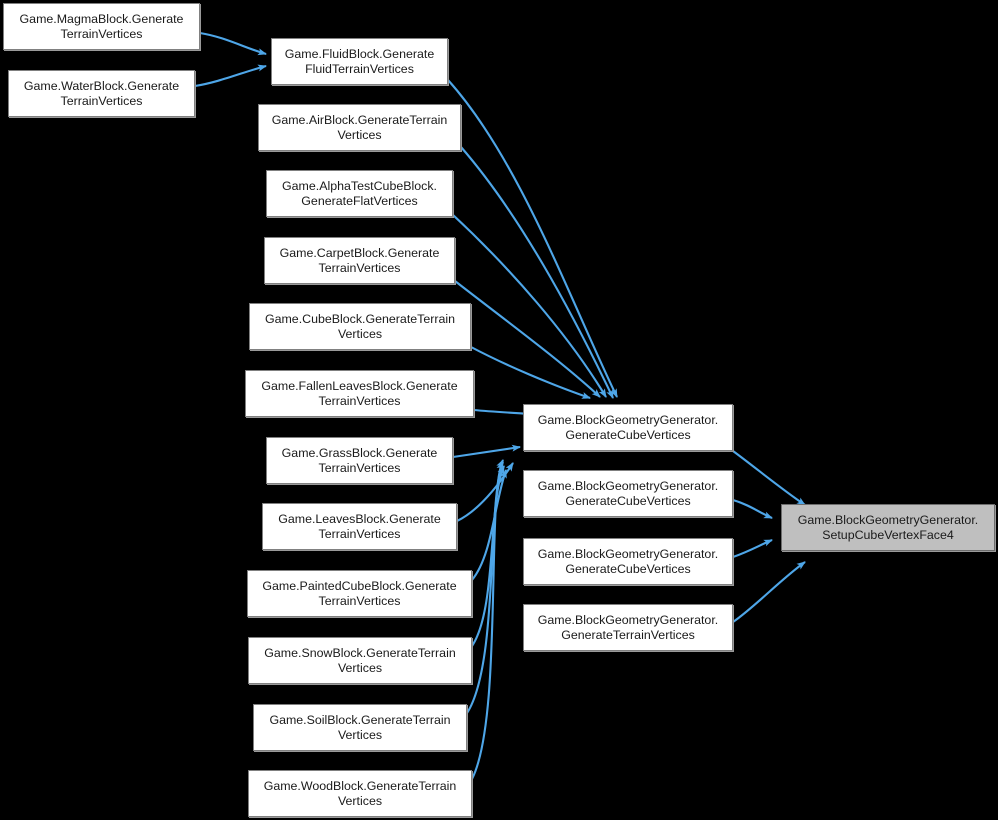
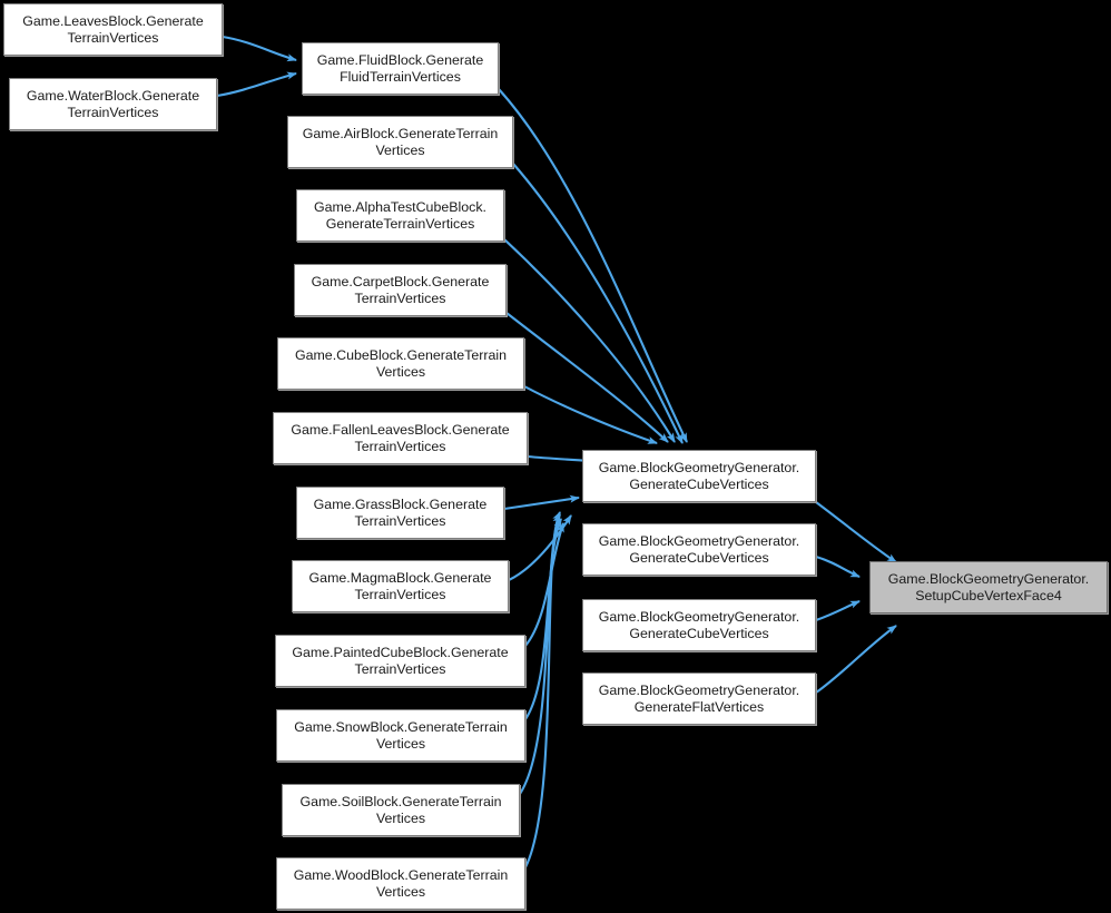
- Game.MagmaBlock.Generate
+ Game.LeavesBlock.Generate
  TerrainVertices
  Game.WaterBlock.Generate
  TerrainVertices
  Game.FluidBlock.Generate
  FluidTerrainVertices
  Game.AirBlock.GenerateTerrain
  Vertices
  Game.AlphaTestCubeBlock.
- GenerateFlatVertices
+ GenerateTerrainVertices
  Game.CarpetBlock.Generate
  TerrainVertices
  Game.CubeBlock.GenerateTerrain
  Vertices
  Game.FallenLeavesBlock.Generate
  TerrainVertices
  Game.GrassBlock.Generate
  TerrainVertices
- Game.LeavesBlock.Generate
+ Game.MagmaBlock.Generate
  TerrainVertices
  Game.PaintedCubeBlock.Generate
  TerrainVertices
  Game.SnowBlock.GenerateTerrain
  Vertices
  Game.SoilBlock.GenerateTerrain
  Vertices
  Game.WoodBlock.GenerateTerrain
  Vertices
  Game.BlockGeometryGenerator.
  GenerateCubeVertices
  Game.BlockGeometryGenerator.
  GenerateCubeVertices
  Game.BlockGeometryGenerator.
  GenerateCubeVertices
  Game.BlockGeometryGenerator.
- GenerateTerrainVertices
+ GenerateFlatVertices
  Game.BlockGeometryGenerator.
  SetupCubeVertexFace4
